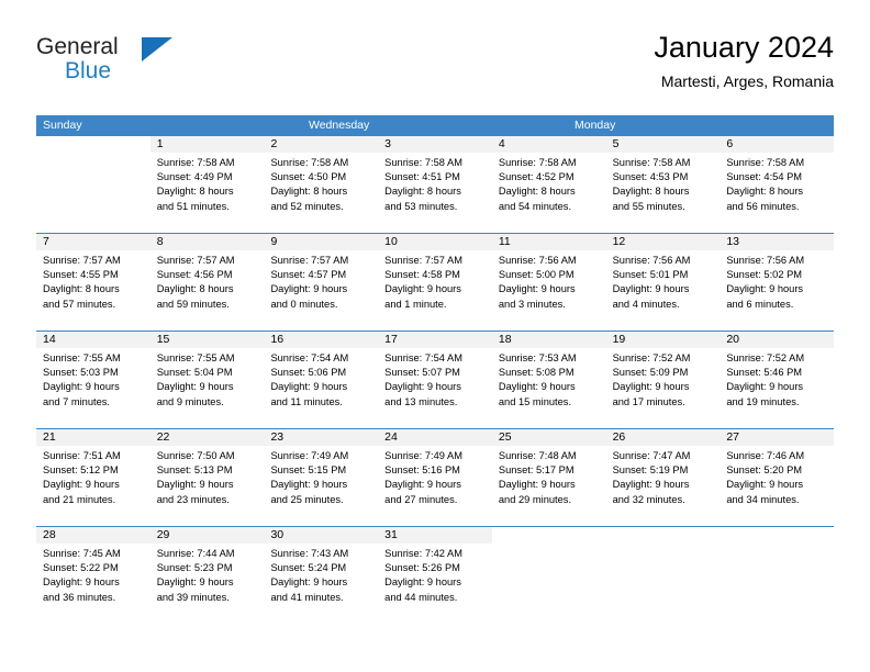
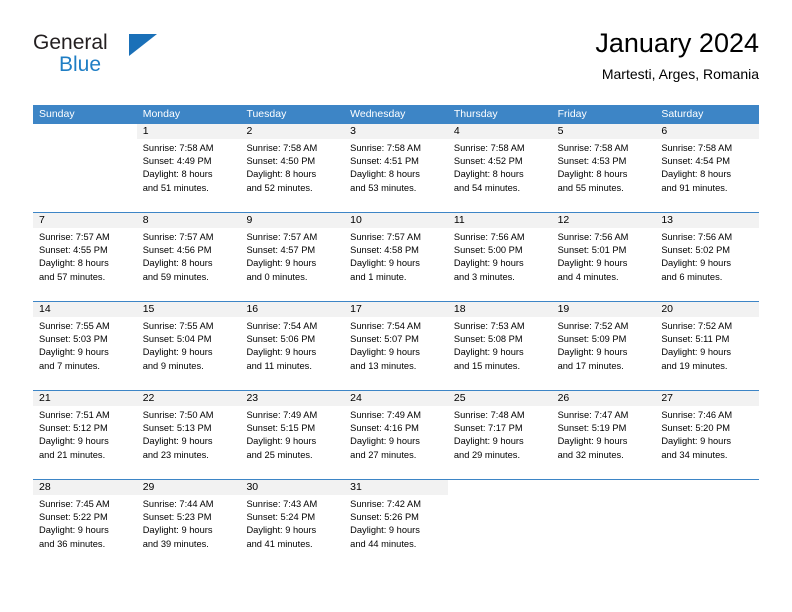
  General
  Blue
  January 2024
  Martesti, Arges, Romania
  Sunday
- Wednesday
+ Monday
+ Tuesday
- Monday
+ Wednesday
+ Thursday
+ Friday
+ Saturday
  1
  Sunrise: 7:58 AM
  Sunset: 4:49 PM
  Daylight: 8 hours
  and 51 minutes.
  2
  Sunrise: 7:58 AM
  Sunset: 4:50 PM
  Daylight: 8 hours
  and 52 minutes.
  3
  Sunrise: 7:58 AM
  Sunset: 4:51 PM
  Daylight: 8 hours
  and 53 minutes.
  4
  Sunrise: 7:58 AM
  Sunset: 4:52 PM
  Daylight: 8 hours
  and 54 minutes.
  5
  Sunrise: 7:58 AM
  Sunset: 4:53 PM
  Daylight: 8 hours
  and 55 minutes.
  6
  Sunrise: 7:58 AM
  Sunset: 4:54 PM
  Daylight: 8 hours
- and 56 minutes.
+ and 91 minutes.
  7
  Sunrise: 7:57 AM
  Sunset: 4:55 PM
  Daylight: 8 hours
  and 57 minutes.
  8
  Sunrise: 7:57 AM
  Sunset: 4:56 PM
  Daylight: 8 hours
  and 59 minutes.
  9
  Sunrise: 7:57 AM
  Sunset: 4:57 PM
  Daylight: 9 hours
  and 0 minutes.
  10
  Sunrise: 7:57 AM
  Sunset: 4:58 PM
  Daylight: 9 hours
  and 1 minute.
  11
  Sunrise: 7:56 AM
  Sunset: 5:00 PM
  Daylight: 9 hours
  and 3 minutes.
  12
  Sunrise: 7:56 AM
  Sunset: 5:01 PM
  Daylight: 9 hours
  and 4 minutes.
  13
  Sunrise: 7:56 AM
  Sunset: 5:02 PM
  Daylight: 9 hours
  and 6 minutes.
  14
  Sunrise: 7:55 AM
  Sunset: 5:03 PM
  Daylight: 9 hours
  and 7 minutes.
  15
  Sunrise: 7:55 AM
  Sunset: 5:04 PM
  Daylight: 9 hours
  and 9 minutes.
  16
  Sunrise: 7:54 AM
  Sunset: 5:06 PM
  Daylight: 9 hours
  and 11 minutes.
  17
  Sunrise: 7:54 AM
  Sunset: 5:07 PM
  Daylight: 9 hours
  and 13 minutes.
  18
  Sunrise: 7:53 AM
  Sunset: 5:08 PM
  Daylight: 9 hours
  and 15 minutes.
  19
  Sunrise: 7:52 AM
  Sunset: 5:09 PM
  Daylight: 9 hours
  and 17 minutes.
  20
  Sunrise: 7:52 AM
- Sunset: 5:46 PM
+ Sunset: 5:11 PM
  Daylight: 9 hours
  and 19 minutes.
  21
  Sunrise: 7:51 AM
  Sunset: 5:12 PM
  Daylight: 9 hours
  and 21 minutes.
  22
  Sunrise: 7:50 AM
  Sunset: 5:13 PM
  Daylight: 9 hours
  and 23 minutes.
  23
  Sunrise: 7:49 AM
  Sunset: 5:15 PM
  Daylight: 9 hours
  and 25 minutes.
  24
  Sunrise: 7:49 AM
- Sunset: 5:16 PM
+ Sunset: 4:16 PM
  Daylight: 9 hours
  and 27 minutes.
  25
  Sunrise: 7:48 AM
- Sunset: 5:17 PM
+ Sunset: 7:17 PM
  Daylight: 9 hours
  and 29 minutes.
  26
  Sunrise: 7:47 AM
  Sunset: 5:19 PM
  Daylight: 9 hours
  and 32 minutes.
  27
  Sunrise: 7:46 AM
  Sunset: 5:20 PM
  Daylight: 9 hours
  and 34 minutes.
  28
  Sunrise: 7:45 AM
  Sunset: 5:22 PM
  Daylight: 9 hours
  and 36 minutes.
  29
  Sunrise: 7:44 AM
  Sunset: 5:23 PM
  Daylight: 9 hours
  and 39 minutes.
  30
  Sunrise: 7:43 AM
  Sunset: 5:24 PM
  Daylight: 9 hours
  and 41 minutes.
  31
  Sunrise: 7:42 AM
  Sunset: 5:26 PM
  Daylight: 9 hours
  and 44 minutes.
